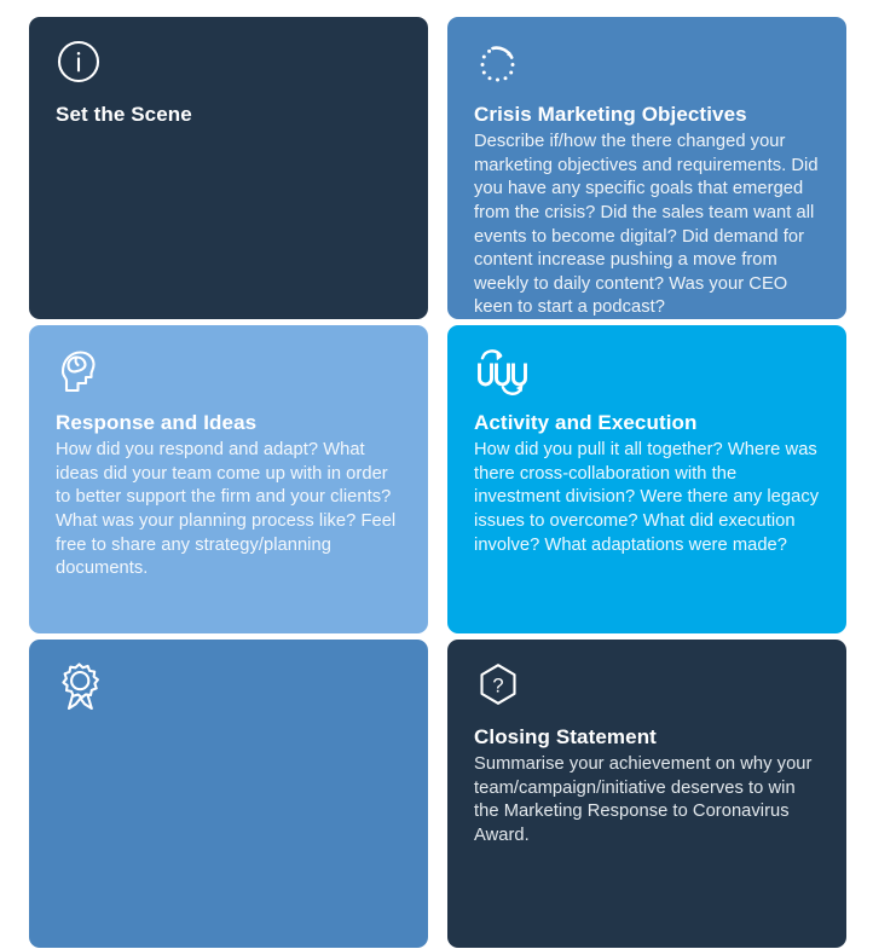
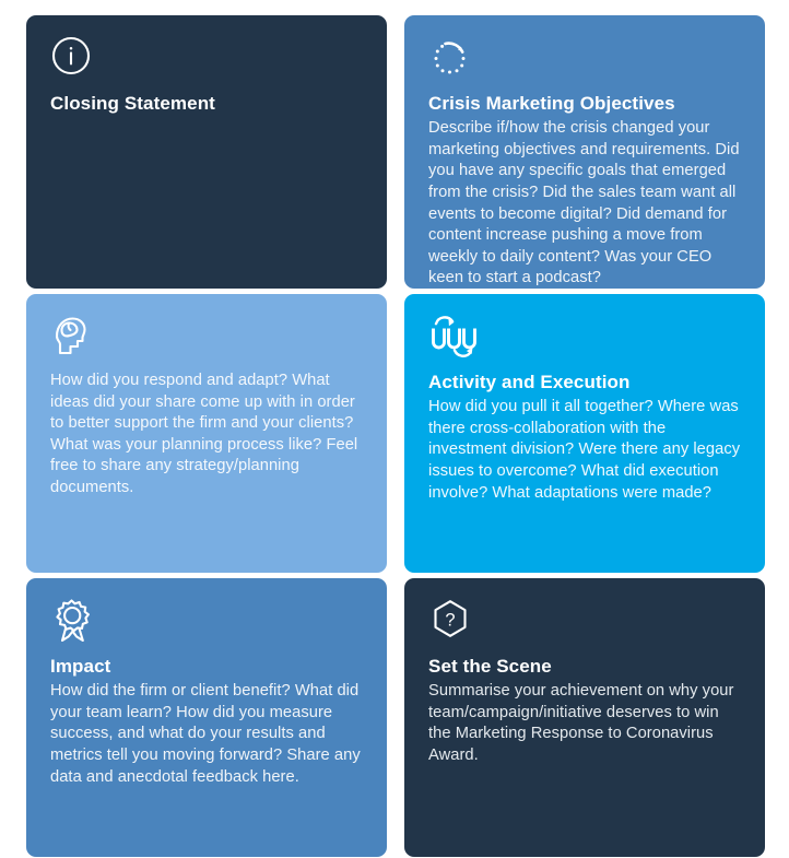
- Set the Scene
+ Closing Statement
  Crisis Marketing Objectives
- Describe if/how the there changed your marketing objectives and requirements. Did you have any specific goals that emerged from the crisis? Did the sales team want all events to become digital? Did demand for content increase pushing a move from weekly to daily content? Was your CEO keen to start a podcast?
+ Describe if/how the crisis changed your marketing objectives and requirements. Did you have any specific goals that emerged from the crisis? Did the sales team want all events to become digital? Did demand for content increase pushing a move from weekly to daily content? Was your CEO keen to start a podcast?
- Response and Ideas
- How did you respond and adapt? What ideas did your team come up with in order to better support the firm and your clients? What was your planning process like? Feel free to share any strategy/planning documents.
+ How did you respond and adapt? What ideas did your share come up with in order to better support the firm and your clients? What was your planning process like? Feel free to share any strategy/planning documents.
  Activity and Execution
  How did you pull it all together? Where was there cross-collaboration with the investment division? Were there any legacy issues to overcome? What did execution involve? What adaptations were made?
+ Impact
+ How did the firm or client benefit? What did your team learn? How did you measure success, and what do your results and metrics tell you moving forward? Share any data and anecdotal feedback here.
  ?
- Closing Statement
+ Set the Scene
  Summarise your achievement on why your team/campaign/initiative deserves to win the Marketing Response to Coronavirus Award.
